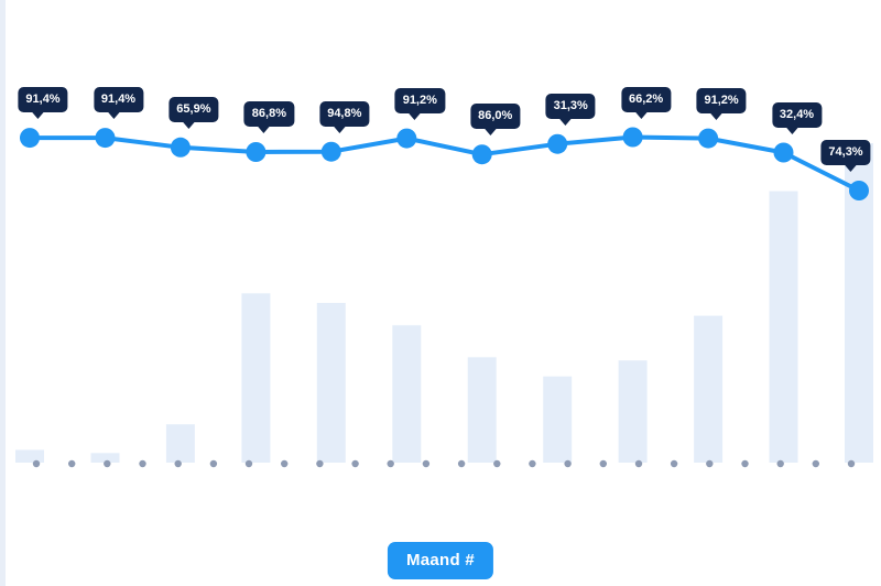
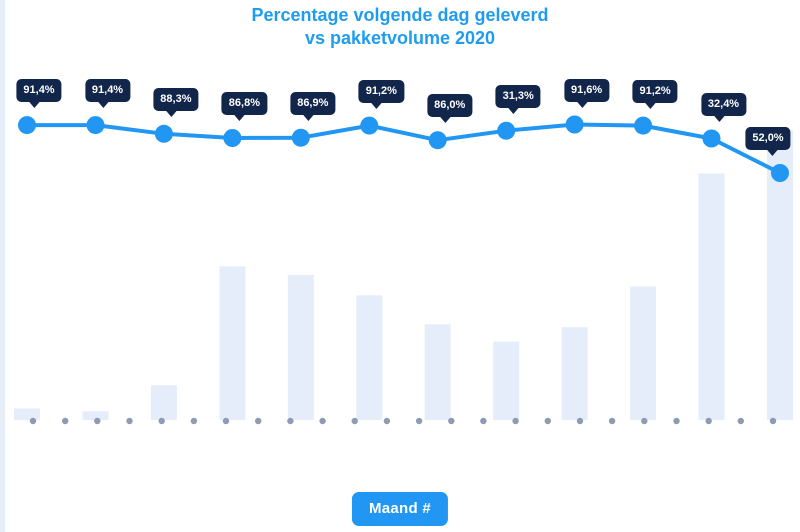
+ Percentage volgende dag geleverd
+ vs pakketvolume 2020
  91,4%
  91,4%
- 65,9%
+ 88,3%
  86,8%
- 94,8%
+ 86,9%
  91,2%
  86,0%
  31,3%
- 66,2%
+ 91,6%
  91,2%
  32,4%
- 74,3%
+ 52,0%
  Maand #
